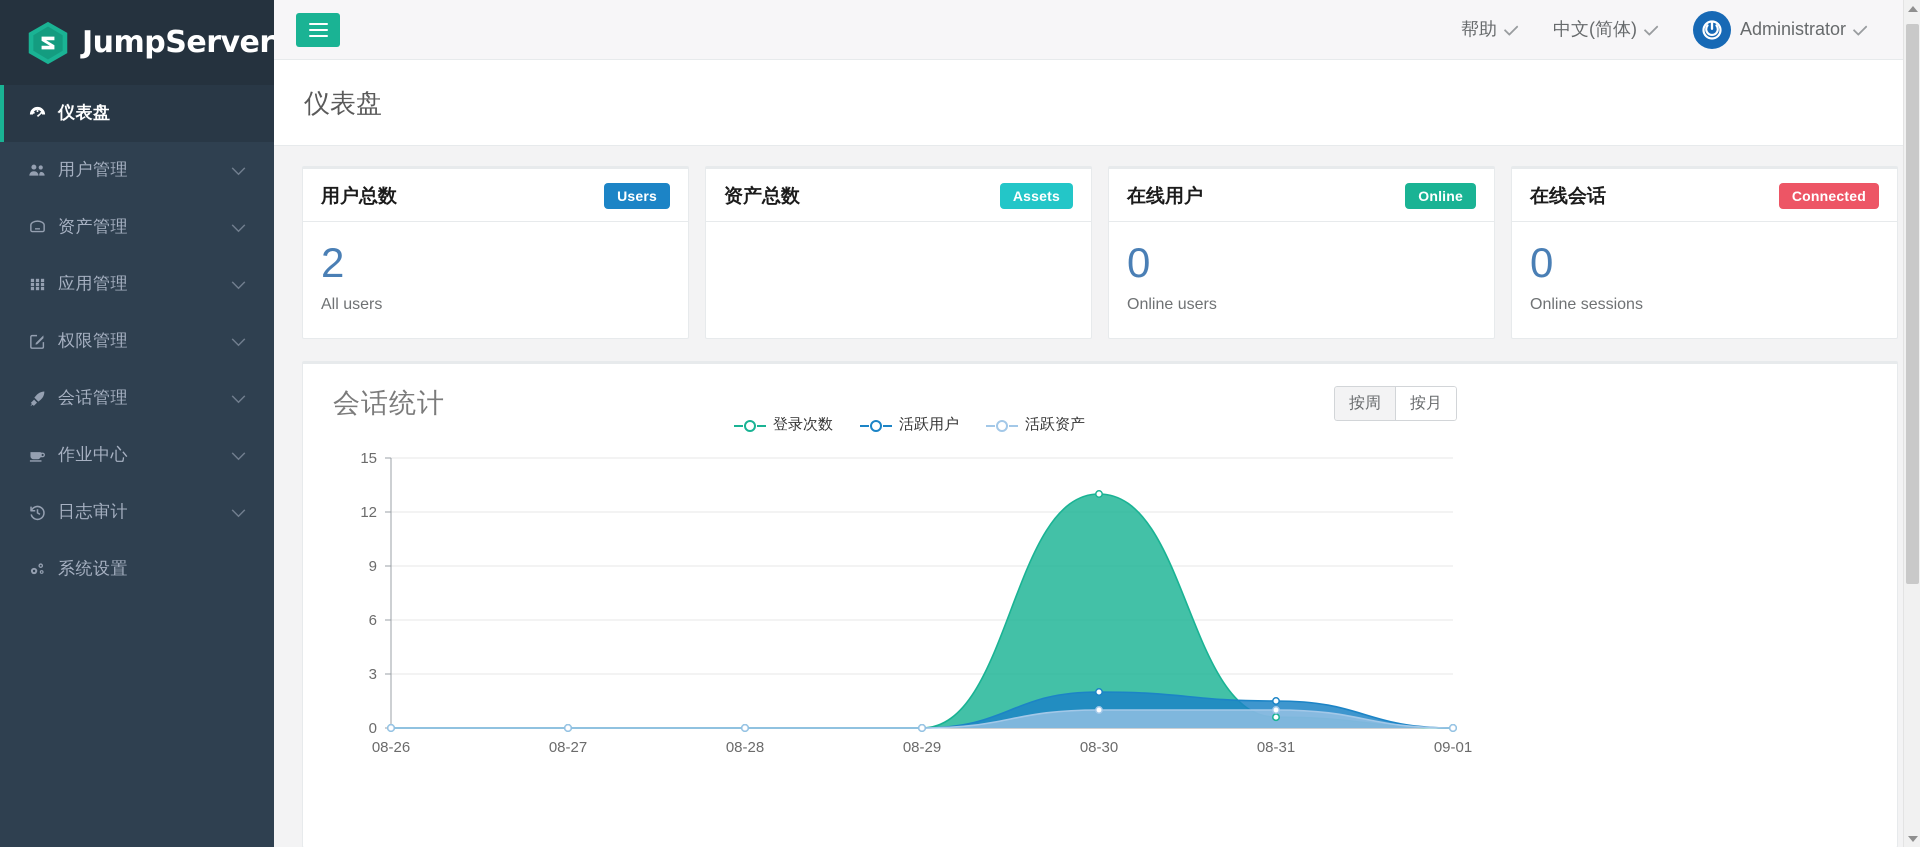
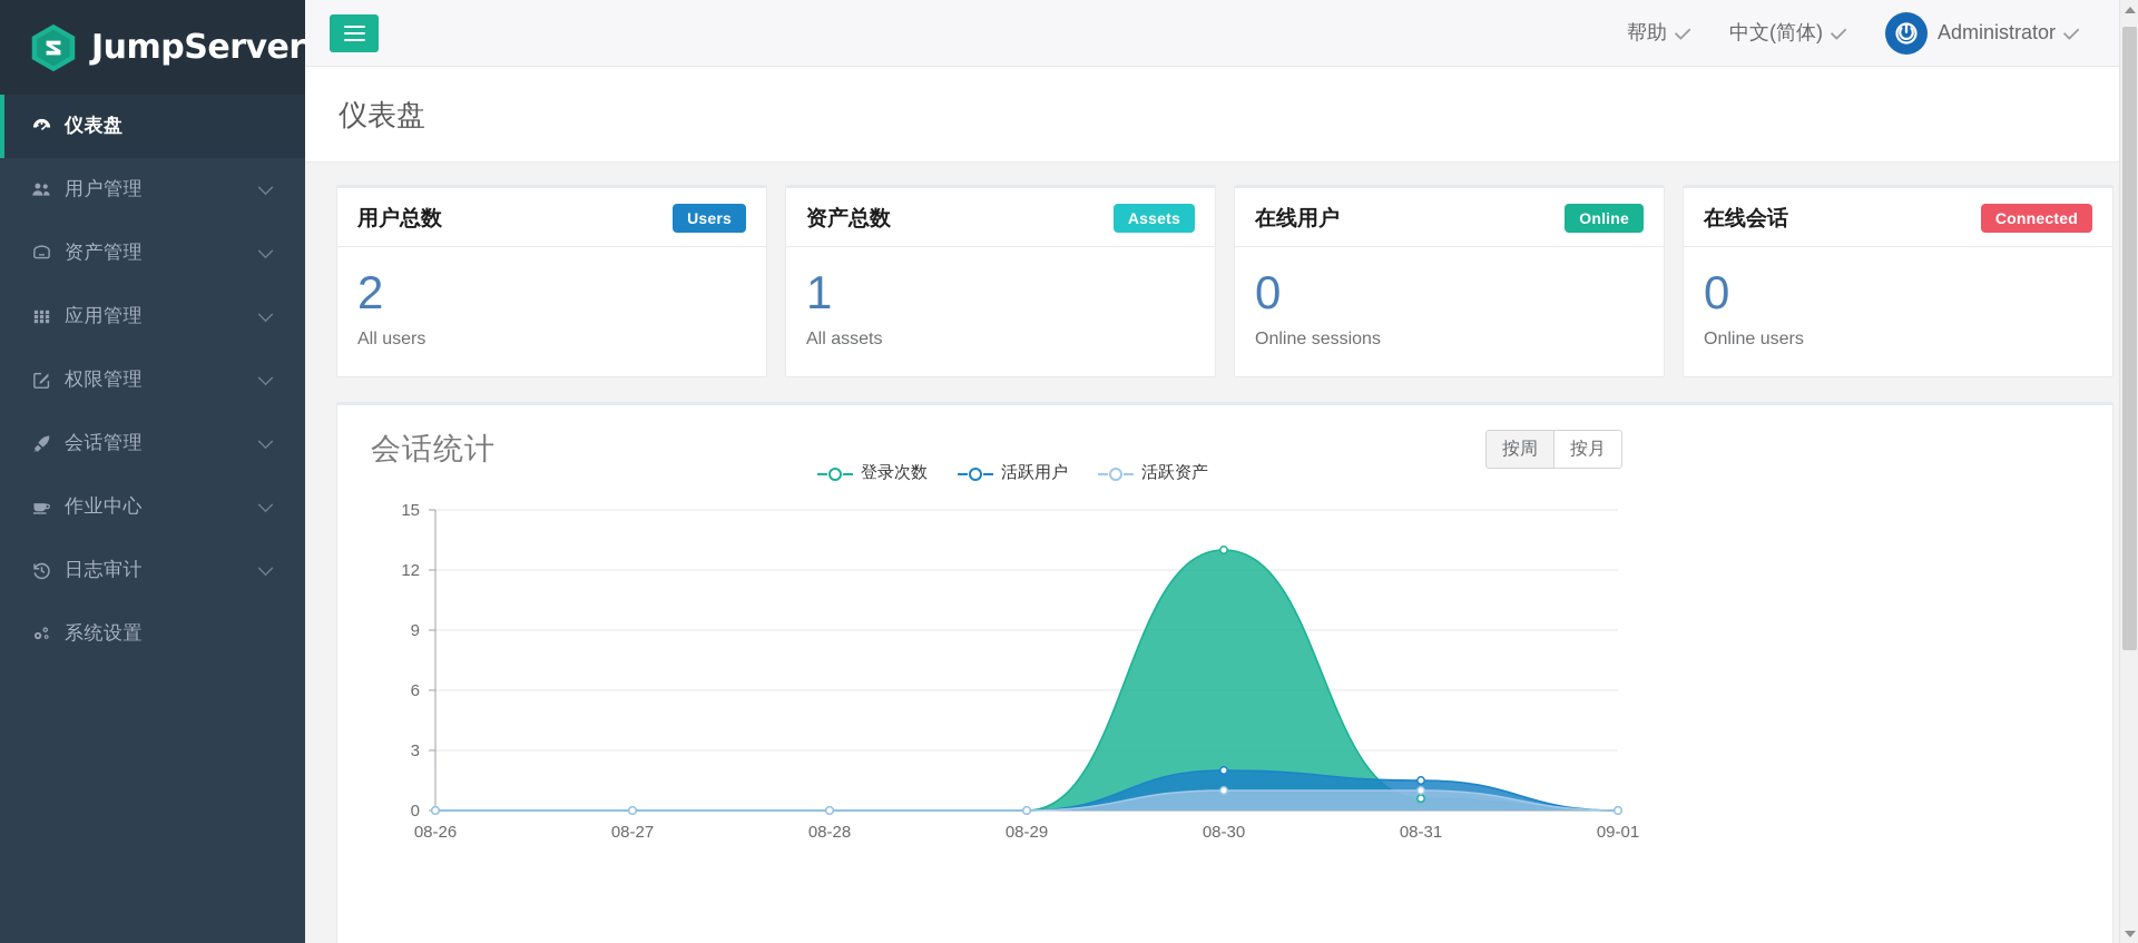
  JumpServer
  仪表盘
  用户管理
  资产管理
  应用管理
  权限管理
  会话管理
  作业中心
  日志审计
  系统设置
  帮助
  中文(简体)
  Administrator
  仪表盘
  用户总数
  Users
  2
  All users
  资产总数
  Assets
+ 1
+ All assets
  在线用户
  Online
  0
- Online users
+ Online sessions
  在线会话
  Connected
  0
- Online sessions
+ Online users
  会话统计
  登录次数
  活跃用户
  活跃资产
  按周
  按月
  0
  3
  6
  9
  12
  15
  08-26
  08-27
  08-28
  08-29
  08-30
  08-31
  09-01
